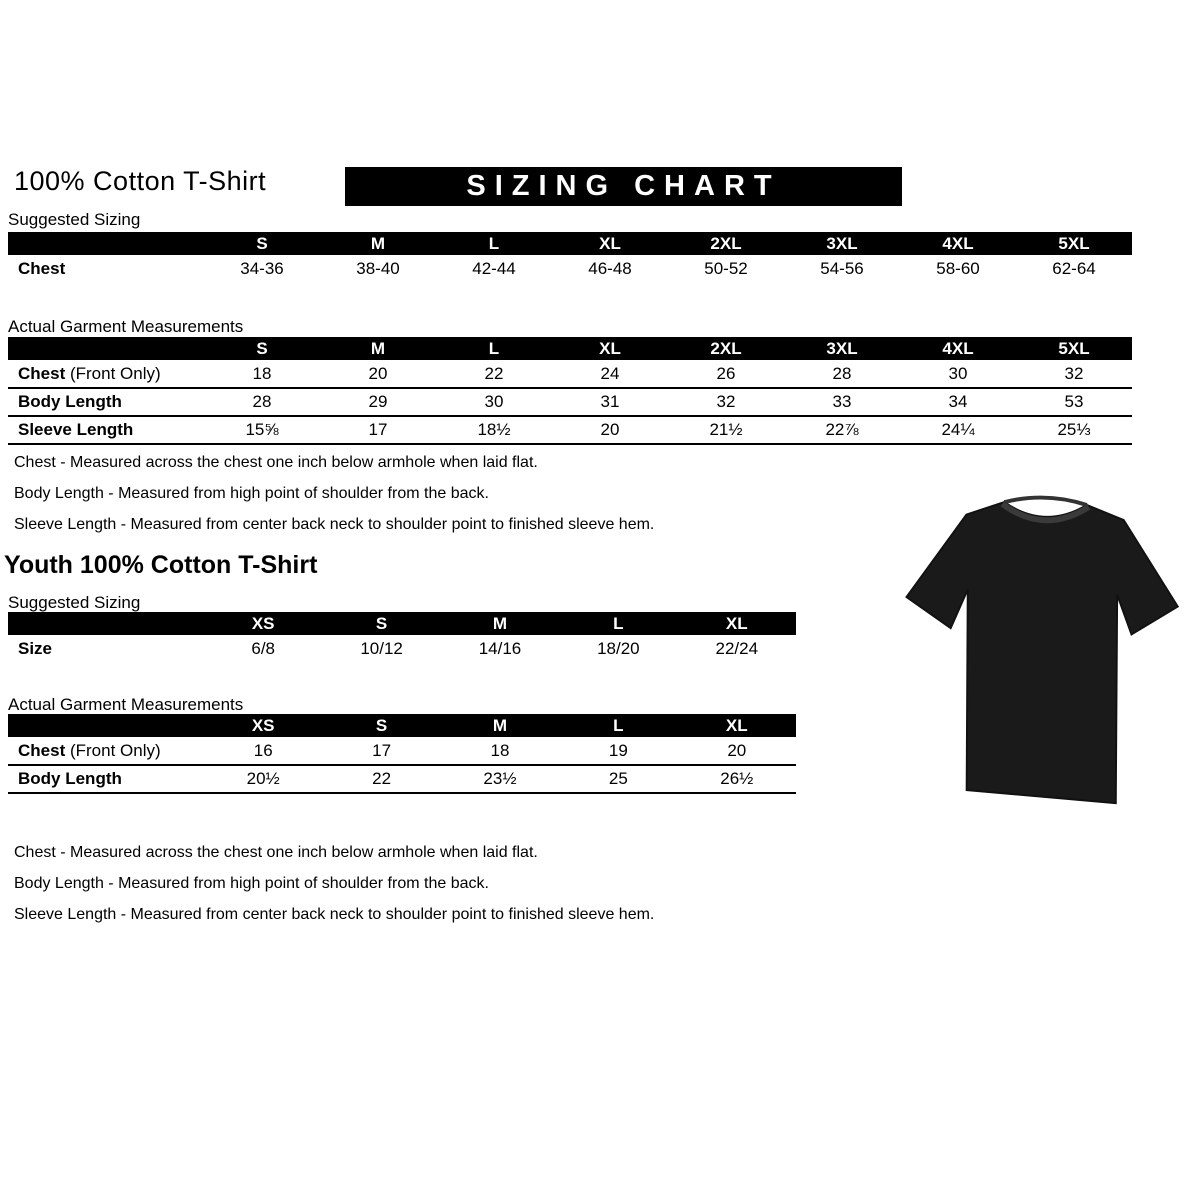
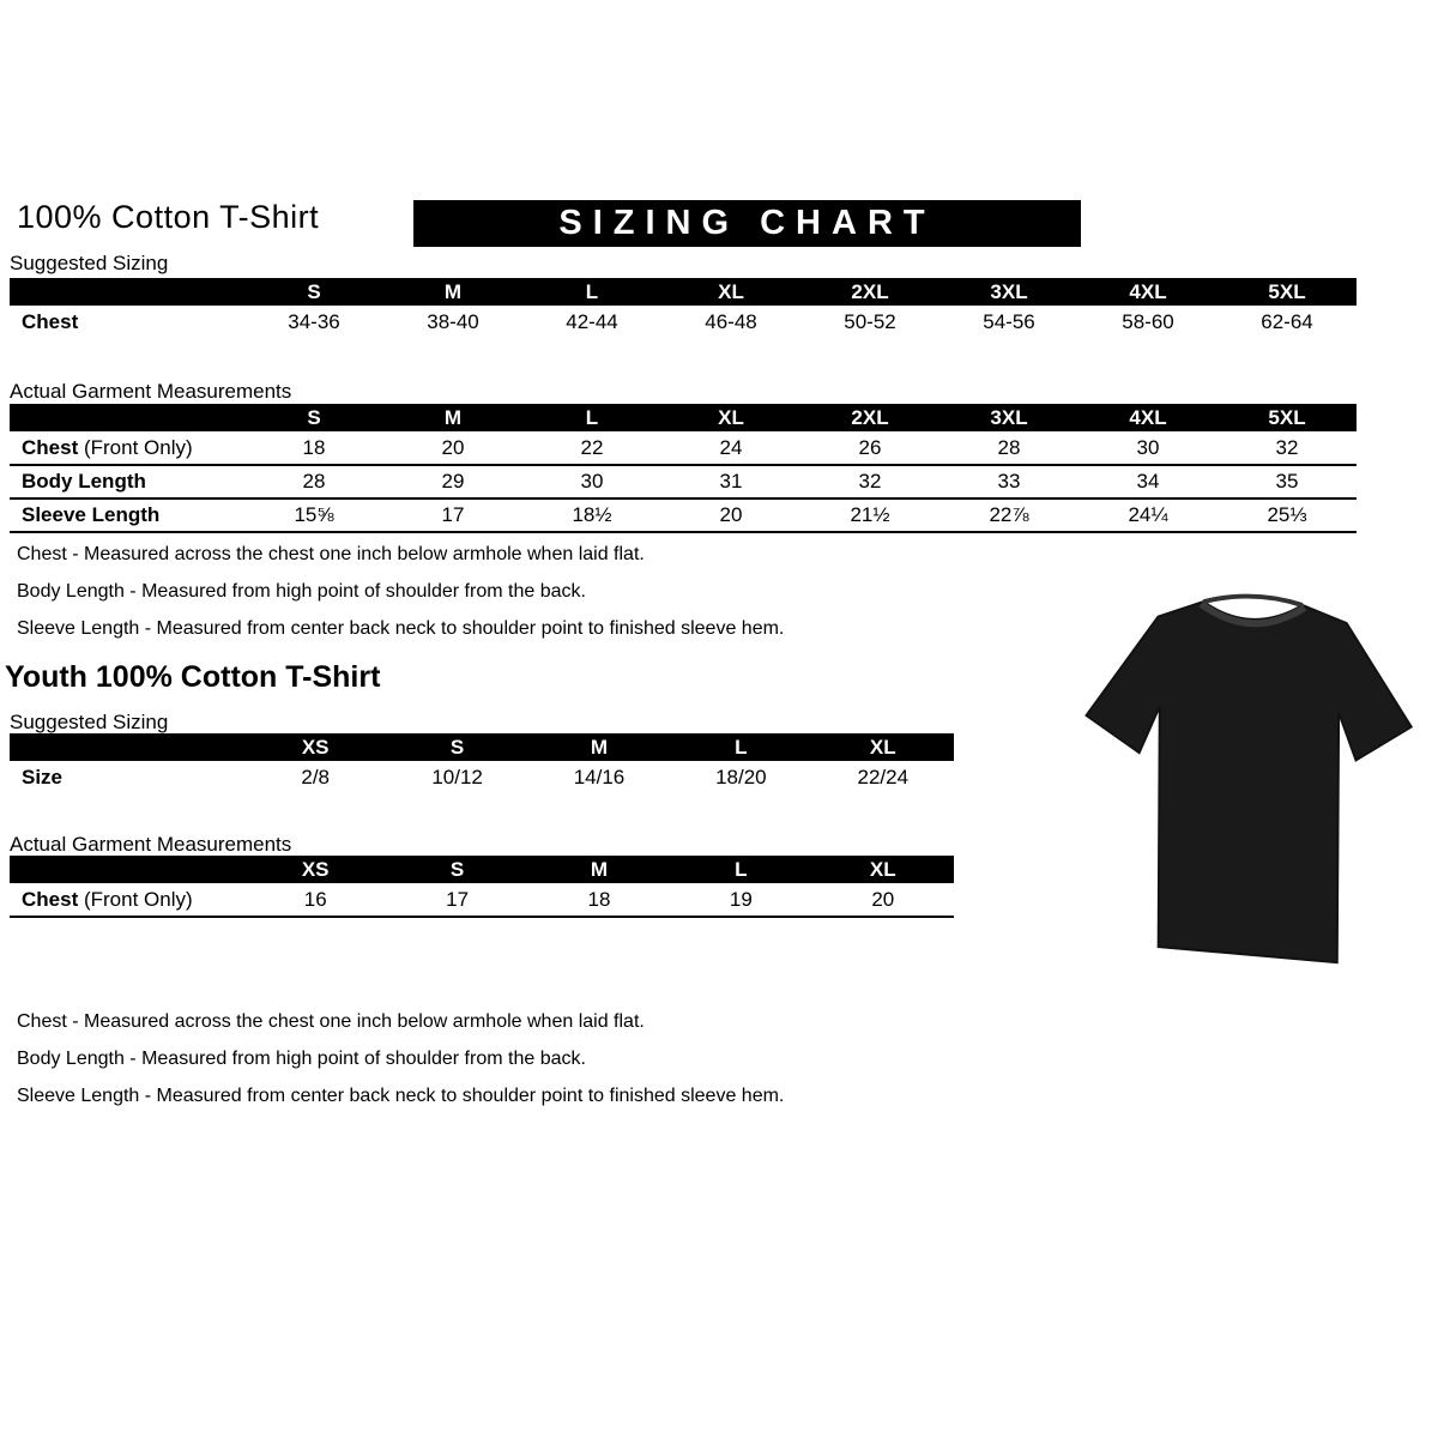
  100% Cotton T-Shirt
  SIZING CHART
  Suggested Sizing
  	S	M	L	XL	2XL	3XL	4XL	5XL
  Chest	34-36	38-40	42-44	46-48	50-52	54-56	58-60	62-64
  Actual Garment Measurements
  	S	M	L	XL	2XL	3XL	4XL	5XL
  Chest (Front Only)	18	20	22	24	26	28	30	32
- Body Length	28	29	30	31	32	33	34	53
+ Body Length	28	29	30	31	32	33	34	35
  Sleeve Length	15⅝	17	18½	20	21½	22⅞	24¼	25⅓
  Chest - Measured across the chest one inch below armhole when laid flat.
  Body Length - Measured from high point of shoulder from the back.
  Sleeve Length - Measured from center back neck to shoulder point to finished sleeve hem.
  Youth 100% Cotton T-Shirt
  Suggested Sizing
  	XS	S	M	L	XL
- Size	6/8	10/12	14/16	18/20	22/24
+ Size	2/8	10/12	14/16	18/20	22/24
  Actual Garment Measurements
  	XS	S	M	L	XL
  Chest (Front Only)	16	17	18	19	20
- Body Length	20½	22	23½	25	26½
  Chest - Measured across the chest one inch below armhole when laid flat.
  Body Length - Measured from high point of shoulder from the back.
  Sleeve Length - Measured from center back neck to shoulder point to finished sleeve hem.
